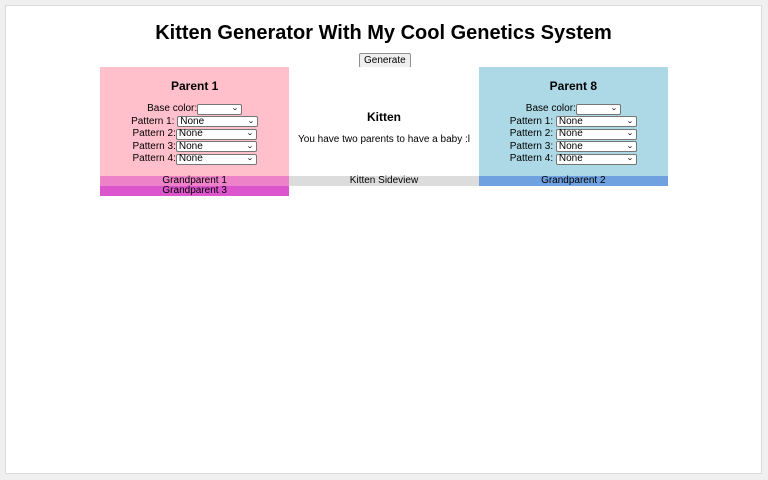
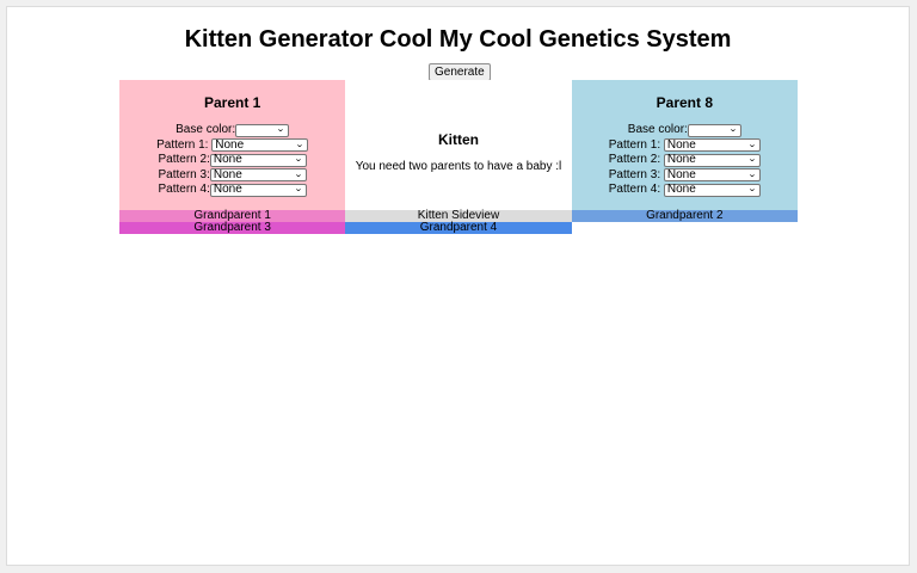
- Kitten Generator With My Cool Genetics System
+ Kitten Generator Cool My Cool Genetics System
  Generate
  Parent 1
  Base color:
  Pattern 1:
  None
  Pattern 2:
  None
  Pattern 3:
  None
  Pattern 4:
  None
  Kitten
- You have two parents to have a baby :l
+ You need two parents to have a baby :l
  Parent 8
  Base color:
  Pattern 1:
  None
  Pattern 2:
  None
  Pattern 3:
  None
  Pattern 4:
  None
  Grandparent 1
  Kitten Sideview
  Grandparent 2
  Grandparent 3
+ Grandparent 4
